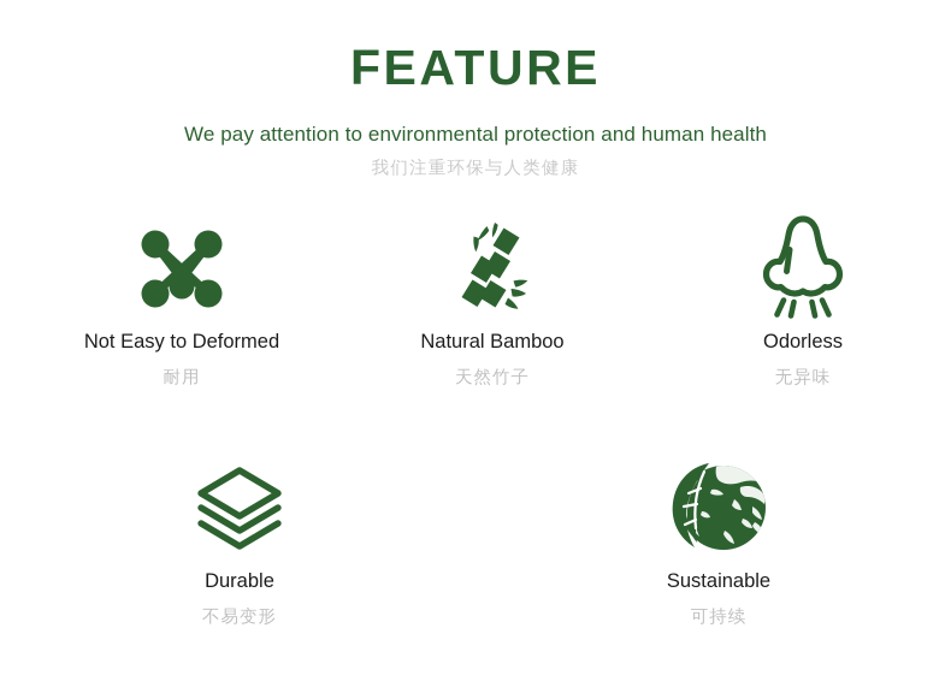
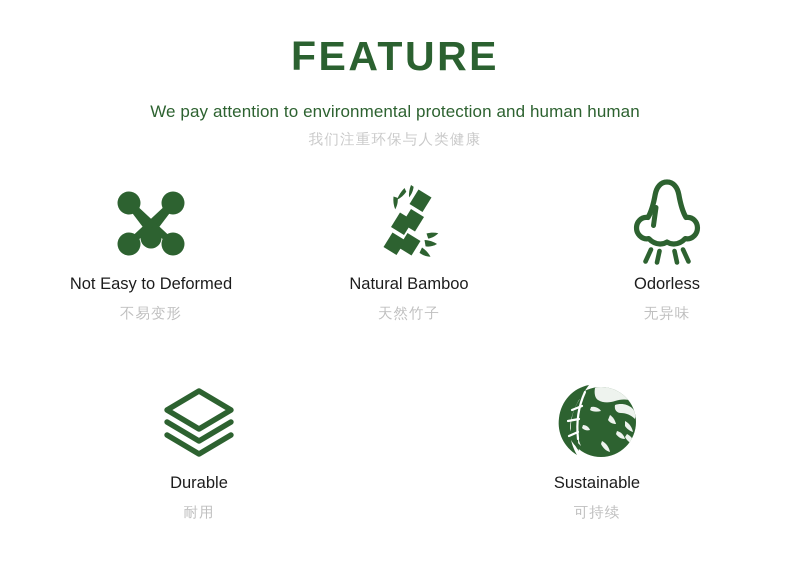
  FEATURE
- We pay attention to environmental protection and human health
+ We pay attention to environmental protection and human human
  我们注重环保与人类健康
  Not Easy to Deformed
- 耐用
+ 不易变形
  Natural Bamboo
  天然竹子
  Odorless
  无异味
  Durable
- 不易变形
+ 耐用
  Sustainable
  可持续
